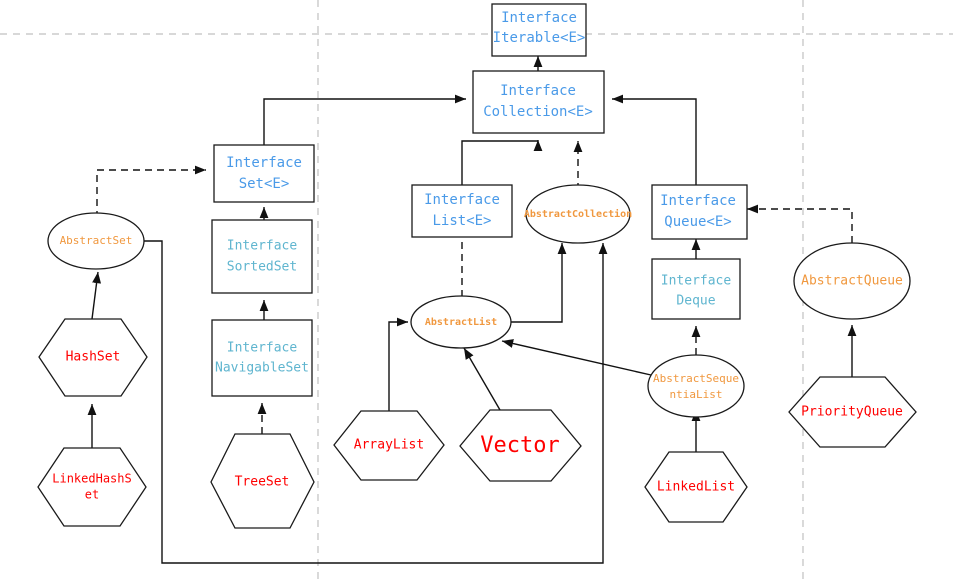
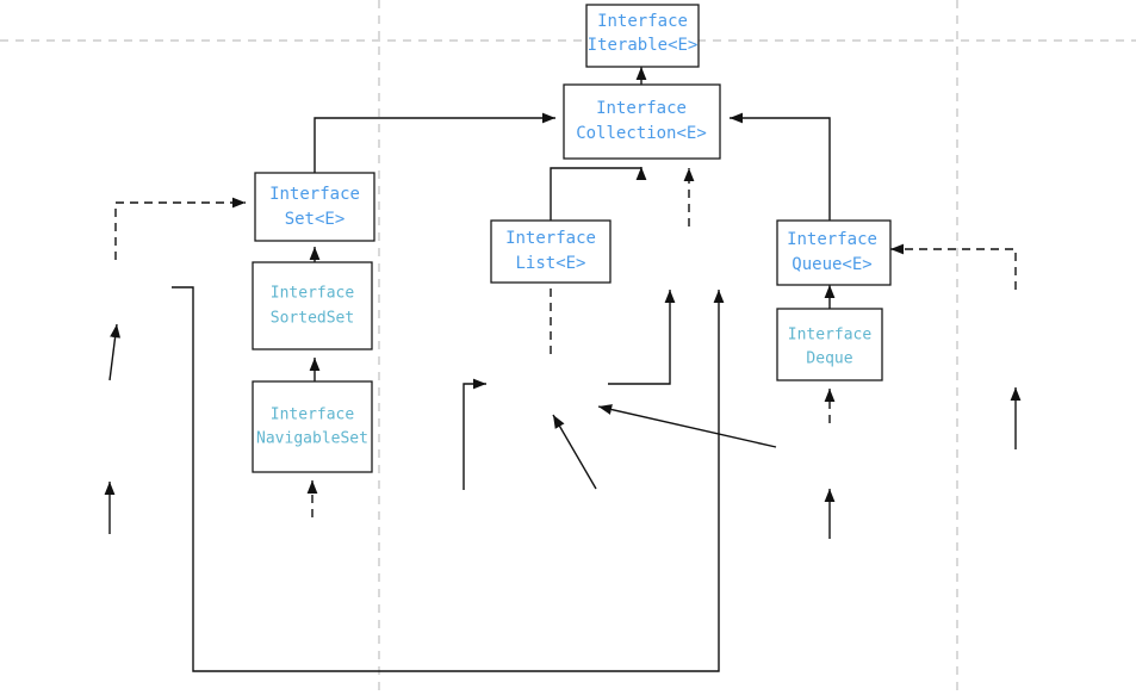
  Interface
  Iterable<E>
  Interface
  Collection<E>
  Interface
  Set<E>
  Interface
  SortedSet
  Interface
  NavigableSet
  Interface
  List<E>
  Interface
  Queue<E>
  Interface
  Deque
- AbstractSet
- AbstractCollection
- AbstractList
- AbstractQueue
- AbstractSeque
- ntiaList
- HashSet
- LinkedHashS
- et
- TreeSet
- ArrayList
- Vector
- LinkedList
- PriorityQueue
